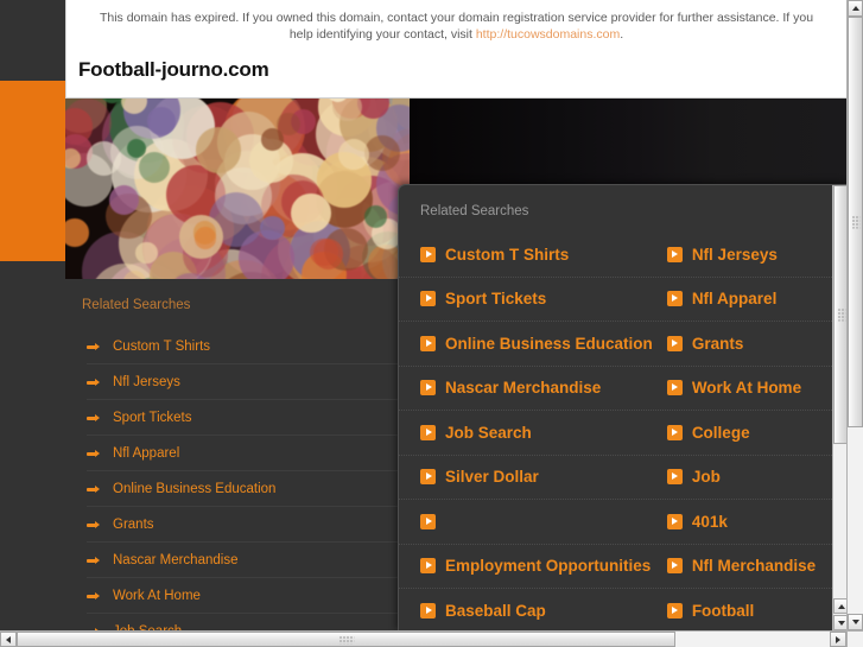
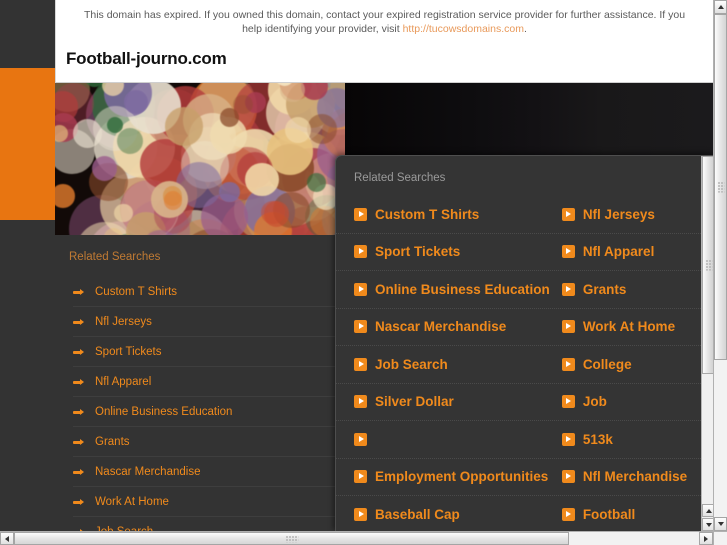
- This domain has expired. If you owned this domain, contact your domain registration service provider for further assistance. If you
+ This domain has expired. If you owned this domain, contact your expired registration service provider for further assistance. If you
- help identifying your contact, visit http://tucowsdomains.com.
+ help identifying your provider, visit http://tucowsdomains.com.
  Football-journo.com
  Related Searches
  Custom T Shirts
  Nfl Jerseys
  Sport Tickets
  Nfl Apparel
  Online Business Education
  Grants
  Nascar Merchandise
  Work At Home
  Related Searches
  Custom T Shirts
  Nfl Jerseys
  Sport Tickets
  Nfl Apparel
  Online Business Education
  Grants
  Nascar Merchandise
  Work At Home
  Job Search
  College
  Silver Dollar
  Job
- 401k
+ 513k
  Employment Opportunities
  Nfl Merchandise
  Baseball Cap
  Football
